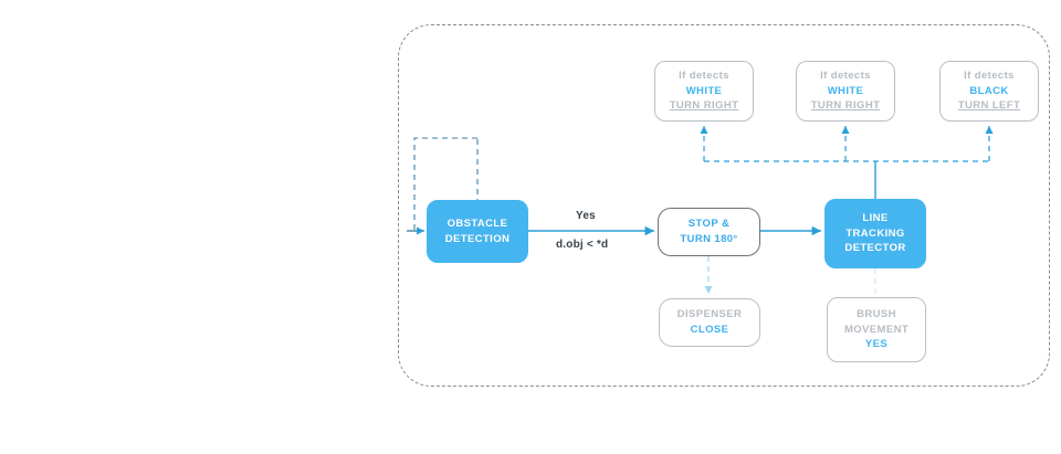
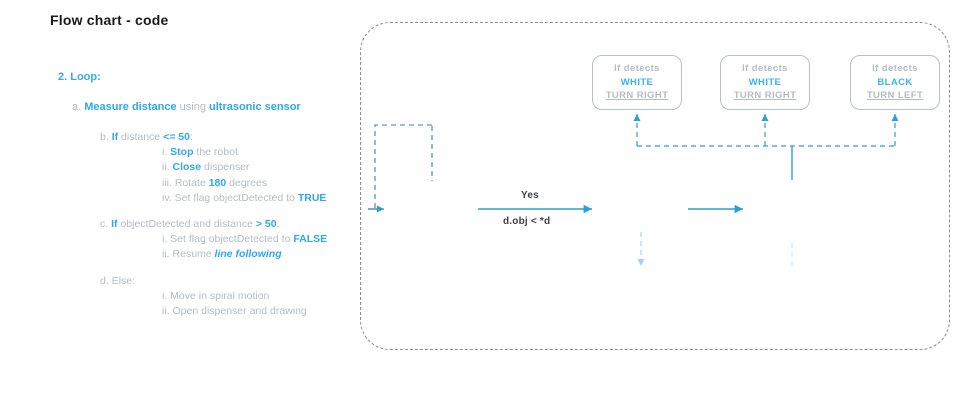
+ Flow chart - code
+ 2. Loop:
+ a. Measure distance using ultrasonic sensor
+ b. If distance <= 50:
+ i. Stop the robot
+ ii. Close dispenser
+ iii. Rotate 180 degrees
+ iv. Set flag objectDetected to TRUE
+ c. If objectDetected and distance > 50:
+ i. Set flag objectDetected to FALSE
+ ii. Resume line following
+ d. Else:
+ i. Move in spiral motion
+ ii. Open dispenser and drawing
  If detects
  WHITE
  TURN RIGHT
  If detects
  WHITE
  TURN RIGHT
  If detects
  BLACK
  TURN LEFT
- OBSTACLE
- DETECTION
- STOP &
- TURN 180°
- LINE
- TRACKING
- DETECTOR
- DISPENSER
- CLOSE
- BRUSH
- MOVEMENT
- YES
  Yes
  d.obj < *d
